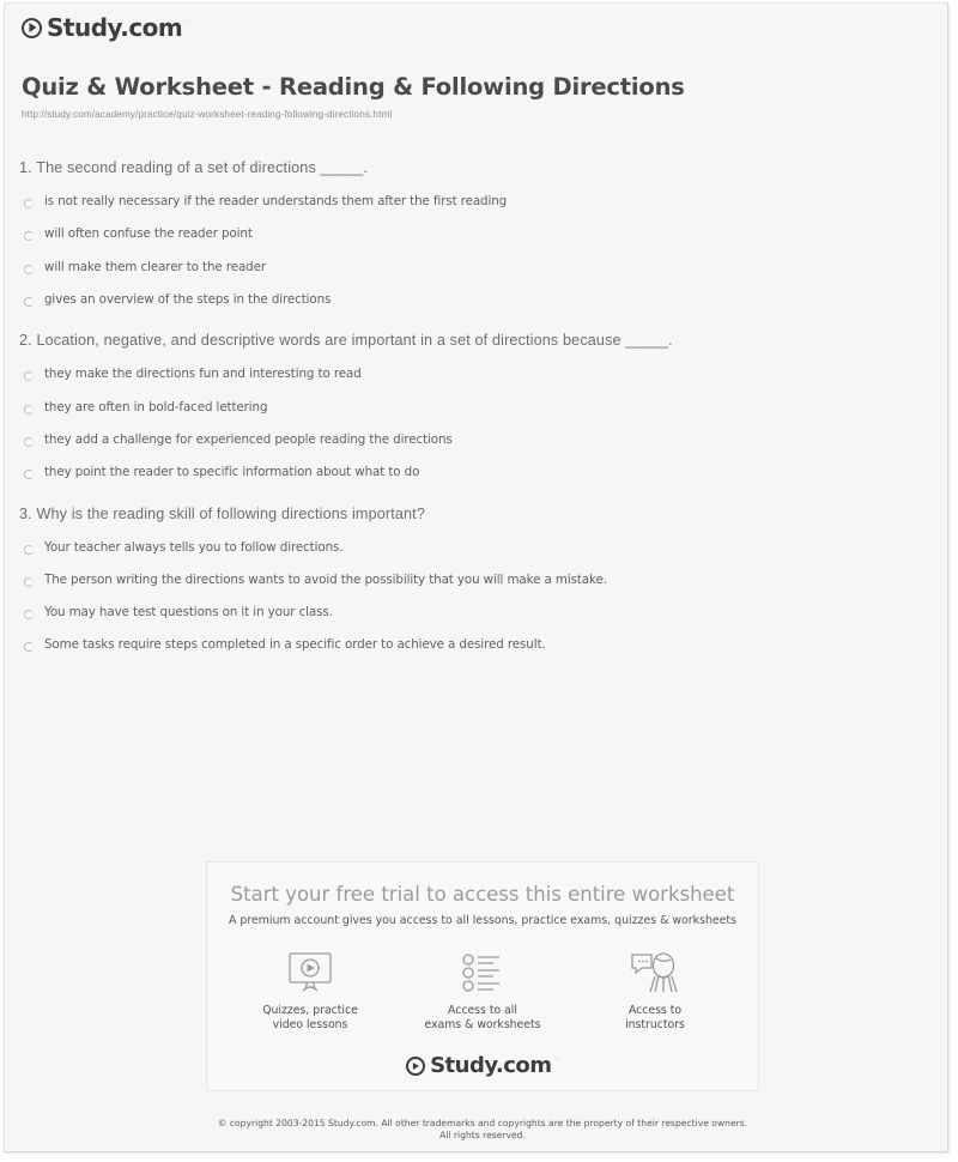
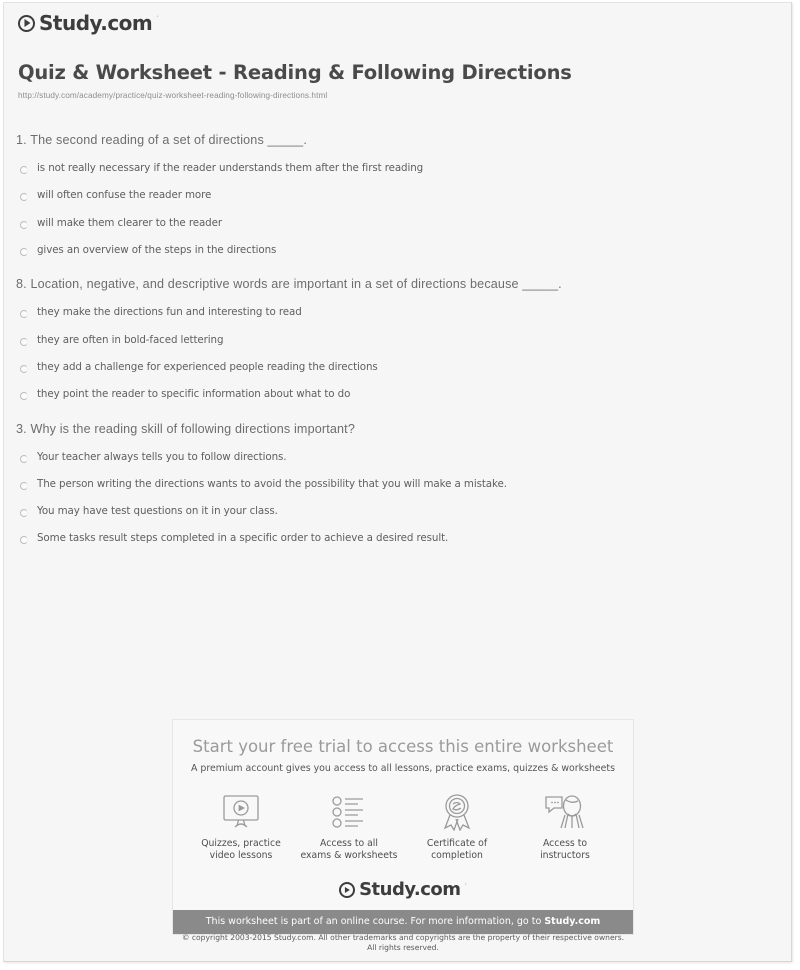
  Study.com
  Quiz & Worksheet - Reading & Following Directions
  http://study.com/academy/practice/quiz-worksheet-reading-following-directions.html
  1. The second reading of a set of directions _____.
  is not really necessary if the reader understands them after the first reading
- will often confuse the reader point
+ will often confuse the reader more
  will make them clearer to the reader
  gives an overview of the steps in the directions
- 2. Location, negative, and descriptive words are important in a set of directions because _____.
+ 8. Location, negative, and descriptive words are important in a set of directions because _____.
  they make the directions fun and interesting to read
  they are often in bold-faced lettering
  they add a challenge for experienced people reading the directions
  they point the reader to specific information about what to do
  3. Why is the reading skill of following directions important?
  Your teacher always tells you to follow directions.
  The person writing the directions wants to avoid the possibility that you will make a mistake.
  You may have test questions on it in your class.
- Some tasks require steps completed in a specific order to achieve a desired result.
+ Some tasks result steps completed in a specific order to achieve a desired result.
  Start your free trial to access this entire worksheet
  A premium account gives you access to all lessons, practice exams, quizzes & worksheets
  Quizzes, practice
  video lessons
  Access to all
  exams & worksheets
+ Certificate of
+ completion
  Access to
  instructors
  Study.com
+ This worksheet is part of an online course. For more information, go to Study.com
  © copyright 2003-2015 Study.com. All other trademarks and copyrights are the property of their respective owners.
  All rights reserved.
